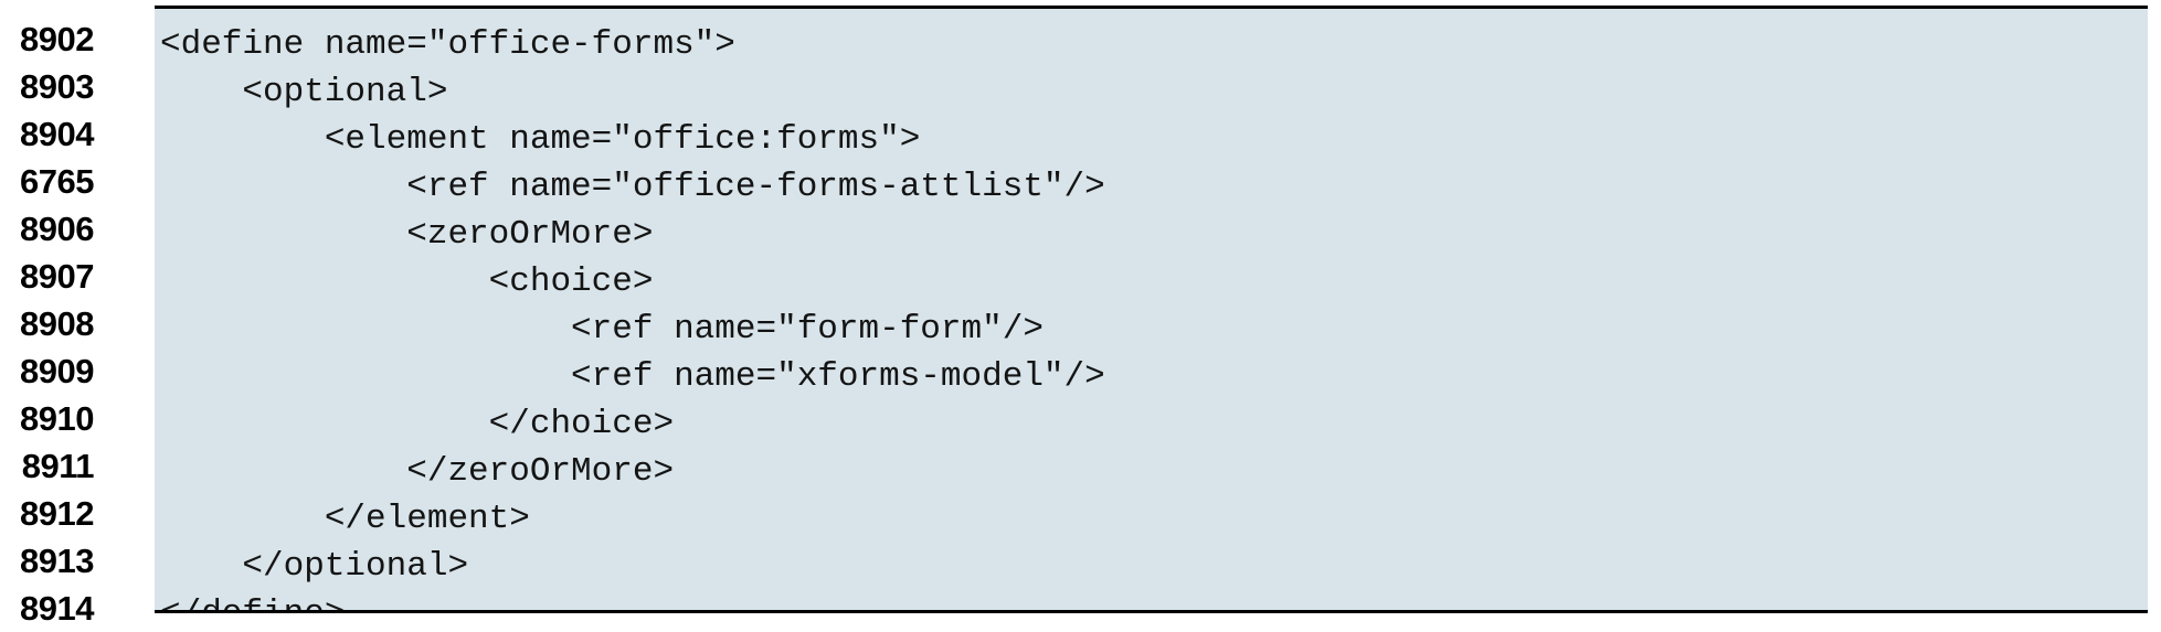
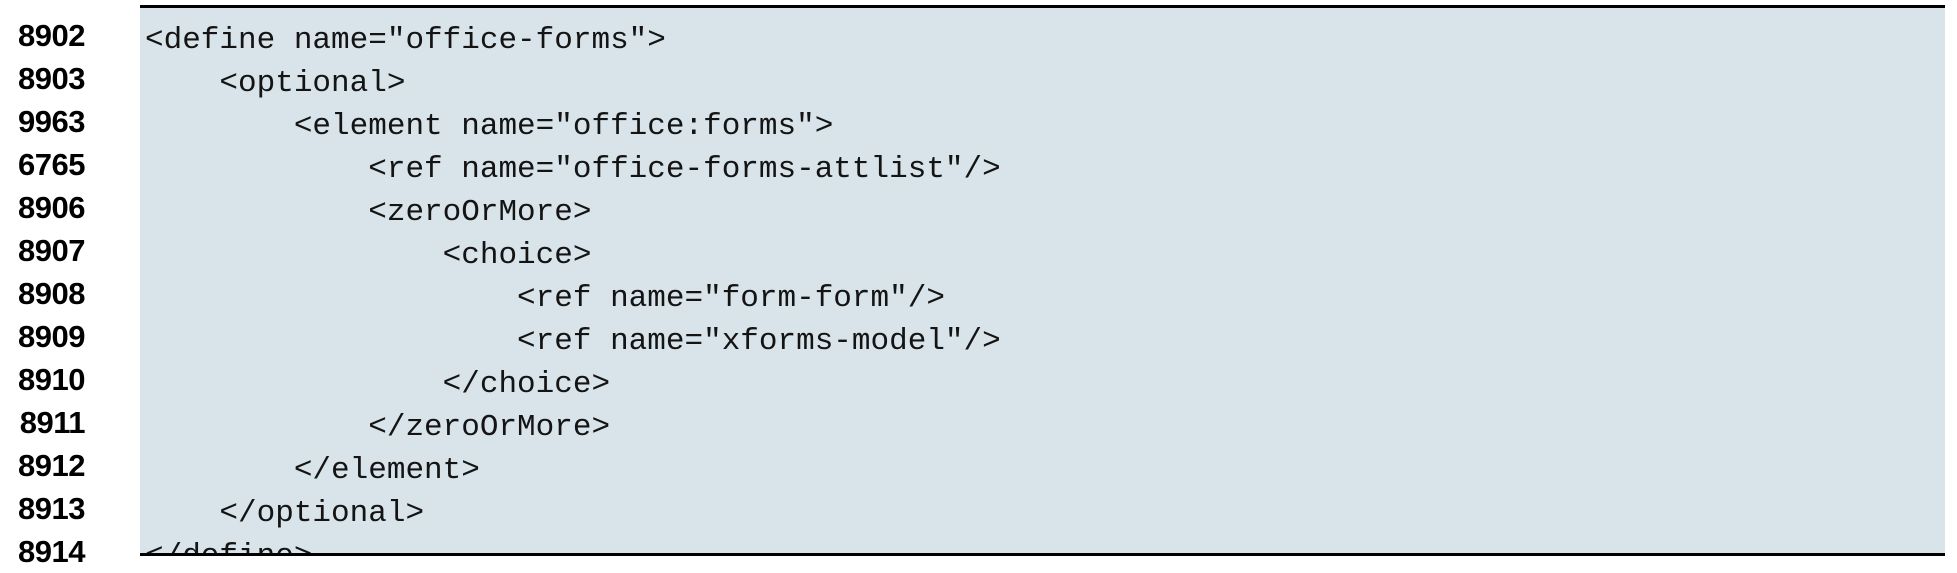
  8902
  8903
- 8904
+ 9963
  6765
  8906
  8907
  8908
  8909
  8910
  8911
  8912
  8913
  8914
  <define name="office-forms">
  <optional>
  <element name="office:forms">
  <ref name="office-forms-attlist"/>
  <zeroOrMore>
  <choice>
  <ref name="form-form"/>
  <ref name="xforms-model"/>
  </choice>
  </zeroOrMore>
  </element>
  </optional>
